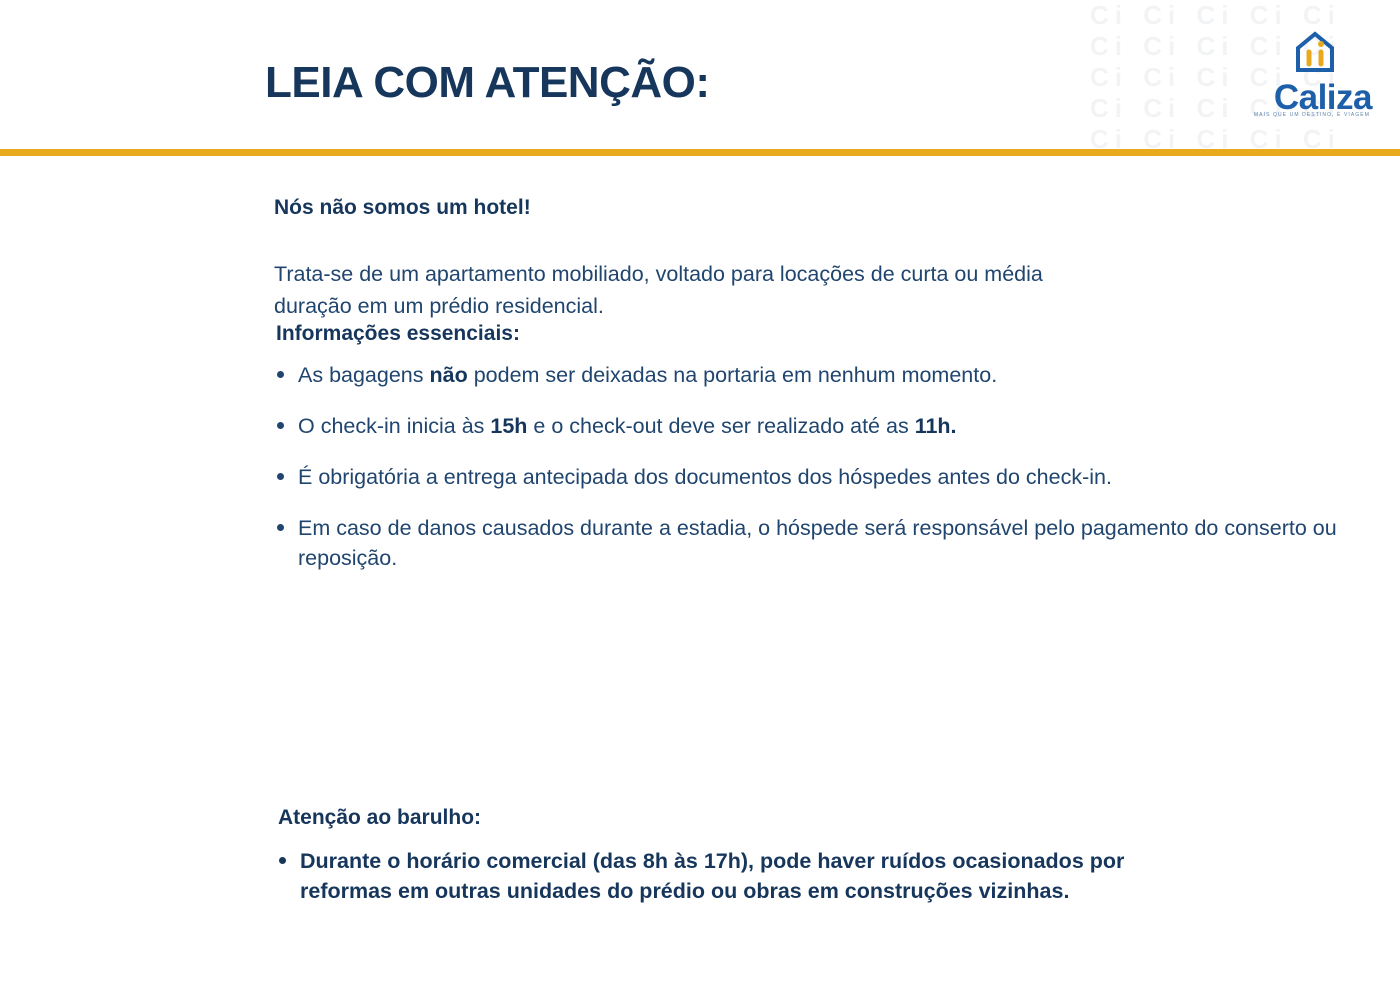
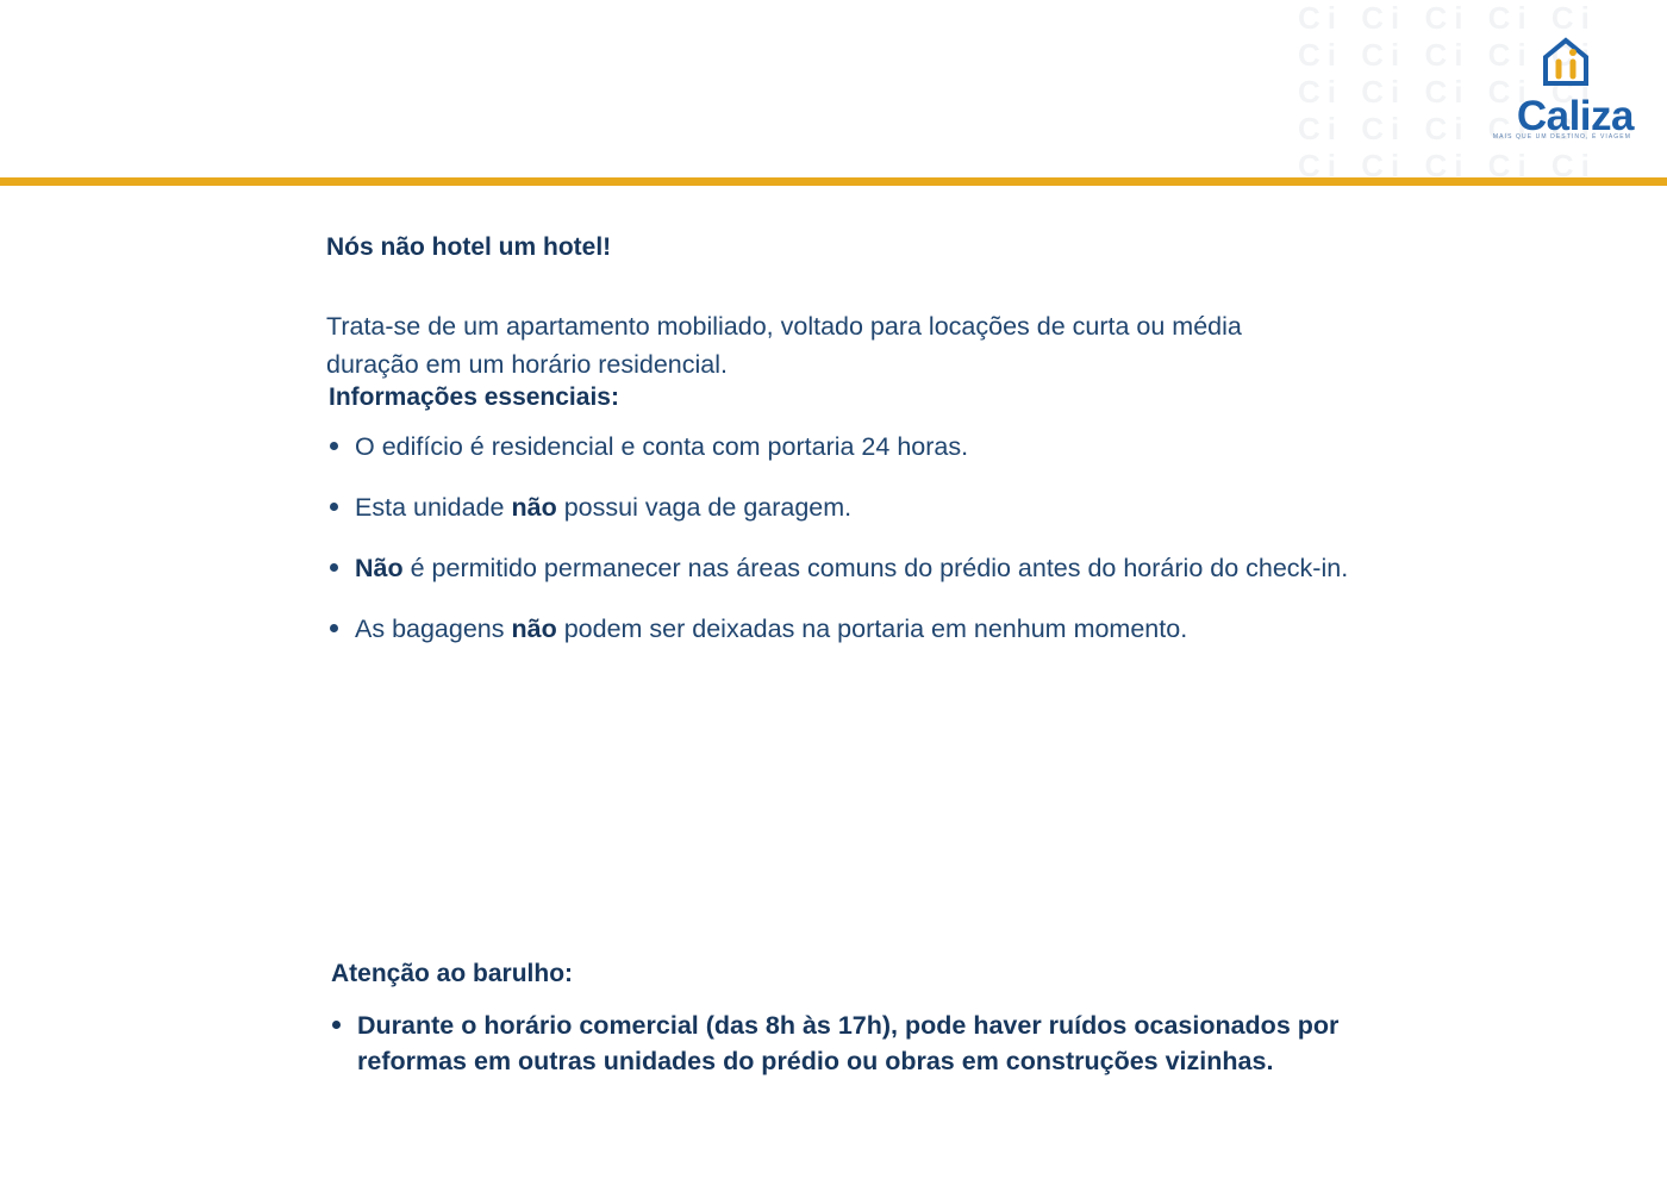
- LEIA COM ATENÇÃO:
  Ci Ci Ci Ci Ci
  Ci Ci Ci Ci Ci
  Ci Ci Ci Ci Ci
  Ci Ci Ci Ci Ci
  Caliza
- Nós não somos um hotel!
+ Nós não hotel um hotel!
- Trata-se de um apartamento mobiliado, voltado para locações de curta ou média duração em um prédio residencial.
+ Trata-se de um apartamento mobiliado, voltado para locações de curta ou média duração em um horário residencial.
  Informações essenciais:
+ O edifício é residencial e conta com portaria 24 horas.
+ Esta unidade não possui vaga de garagem.
+ Não é permitido permanecer nas áreas comuns do prédio antes do horário do check-in.
  As bagagens não podem ser deixadas na portaria em nenhum momento.
- O check-in inicia às 15h e o check-out deve ser realizado até as 11h.
- É obrigatória a entrega antecipada dos documentos dos hóspedes antes do check-in.
- Em caso de danos causados durante a estadia, o hóspede será responsável pelo pagamento do conserto ou reposição.
  Atenção ao barulho:
  Durante o horário comercial (das 8h às 17h), pode haver ruídos ocasionados por reformas em outras unidades do prédio ou obras em construções vizinhas.
